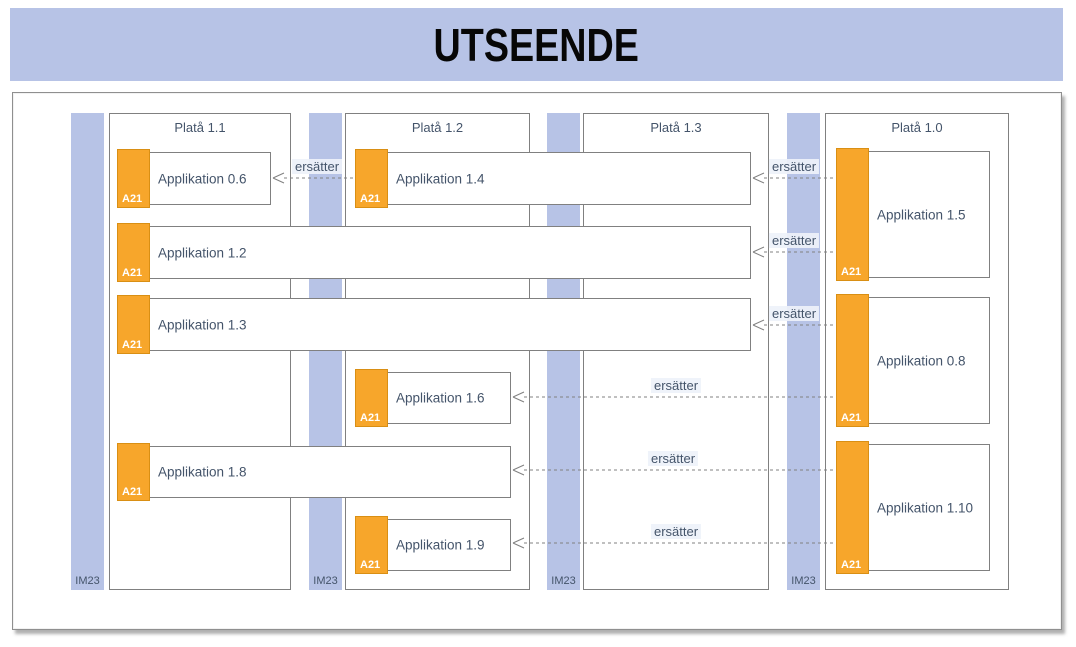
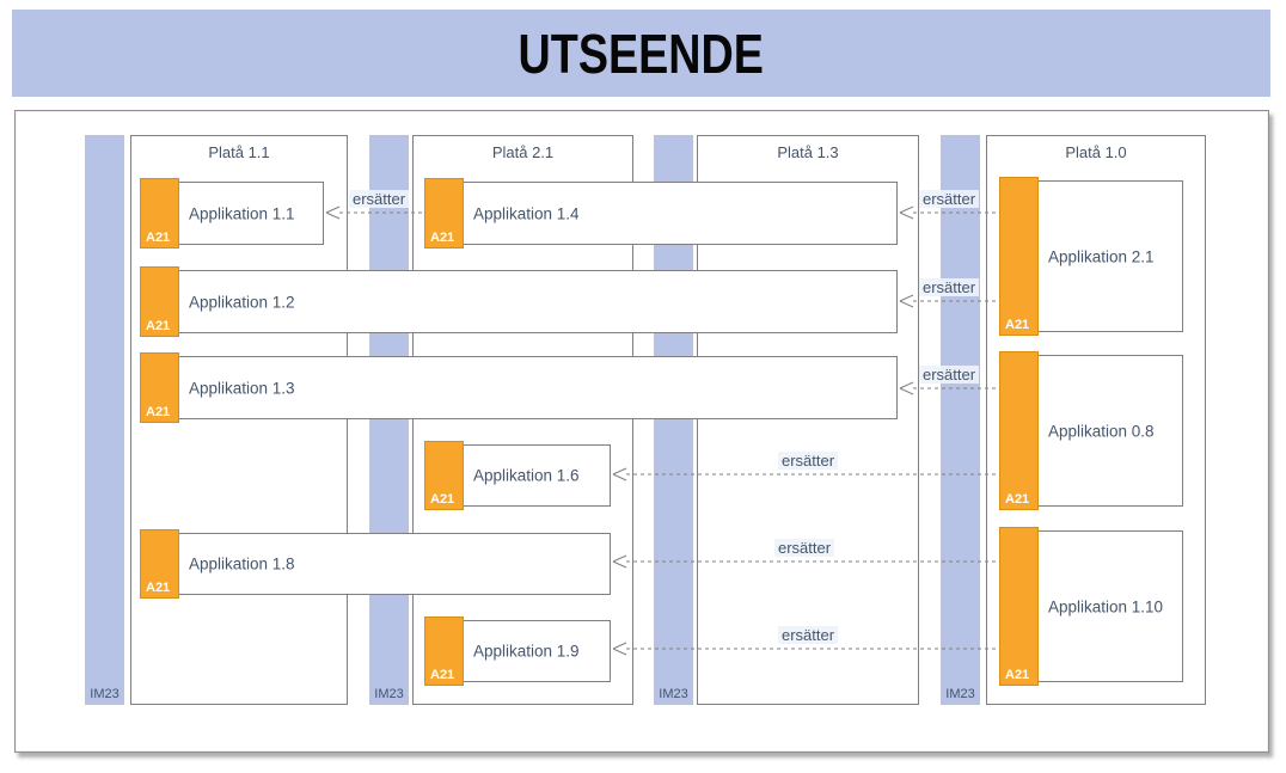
  UTSEENDE
  IM23
  IM23
  IM23
  IM23
  Platå 1.1
- Platå 1.2
+ Platå 2.1
  Platå 1.3
  Platå 1.0
  A21
- Applikation 0.6
+ Applikation 1.1
  A21
  Applikation 1.4
  A21
- Applikation 1.5
+ Applikation 2.1
  A21
  Applikation 1.2
  A21
  Applikation 1.3
  A21
  Applikation 0.8
  A21
  Applikation 1.6
  A21
  Applikation 1.8
  A21
  Applikation 1.10
  A21
  Applikation 1.9
  ersätter
  ersätter
  ersätter
  ersätter
  ersätter
  ersätter
  ersätter
